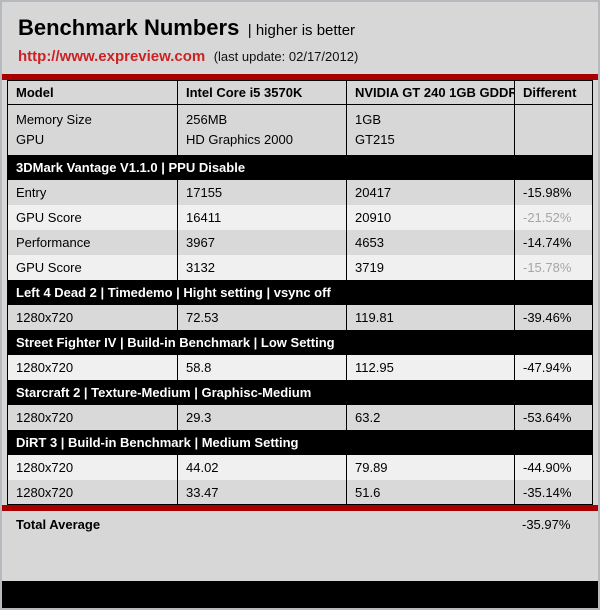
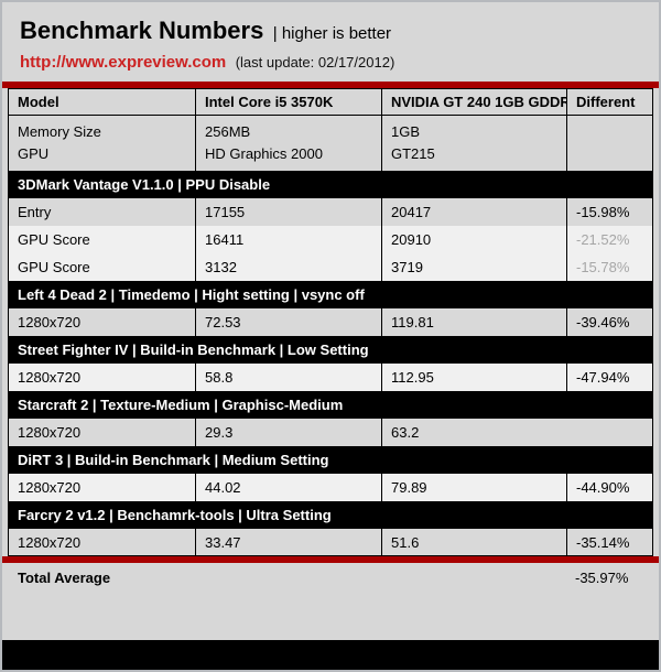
  Benchmark Numbers | higher is better
  http://www.expreview.com (last update: 02/17/2012)
  Model
  Intel Core i5 3570K
  NVIDIA GT 240 1GB GDDR
  Different
  Memory Size
  GPU
  256MB
  HD Graphics 2000
  1GB
  GT215
  3DMark Vantage V1.1.0 | PPU Disable
  Entry
  17155
  20417
  -15.98%
  GPU Score
  16411
  20910
  -21.52%
- Performance
- 3967
- 4653
- -14.74%
  GPU Score
  3132
  3719
  -15.78%
  Left 4 Dead 2 | Timedemo | Hight setting | vsync off
  1280x720
  72.53
  119.81
  -39.46%
  Street Fighter IV | Build-in Benchmark | Low Setting
  1280x720
  58.8
  112.95
  -47.94%
  Starcraft 2 | Texture-Medium | Graphisc-Medium
  1280x720
  29.3
  63.2
- -53.64%
  DiRT 3 | Build-in Benchmark | Medium Setting
  1280x720
  44.02
  79.89
  -44.90%
+ Farcry 2 v1.2 | Benchamrk-tools | Ultra Setting
  1280x720
  33.47
  51.6
  -35.14%
  Total Average
  -35.97%
